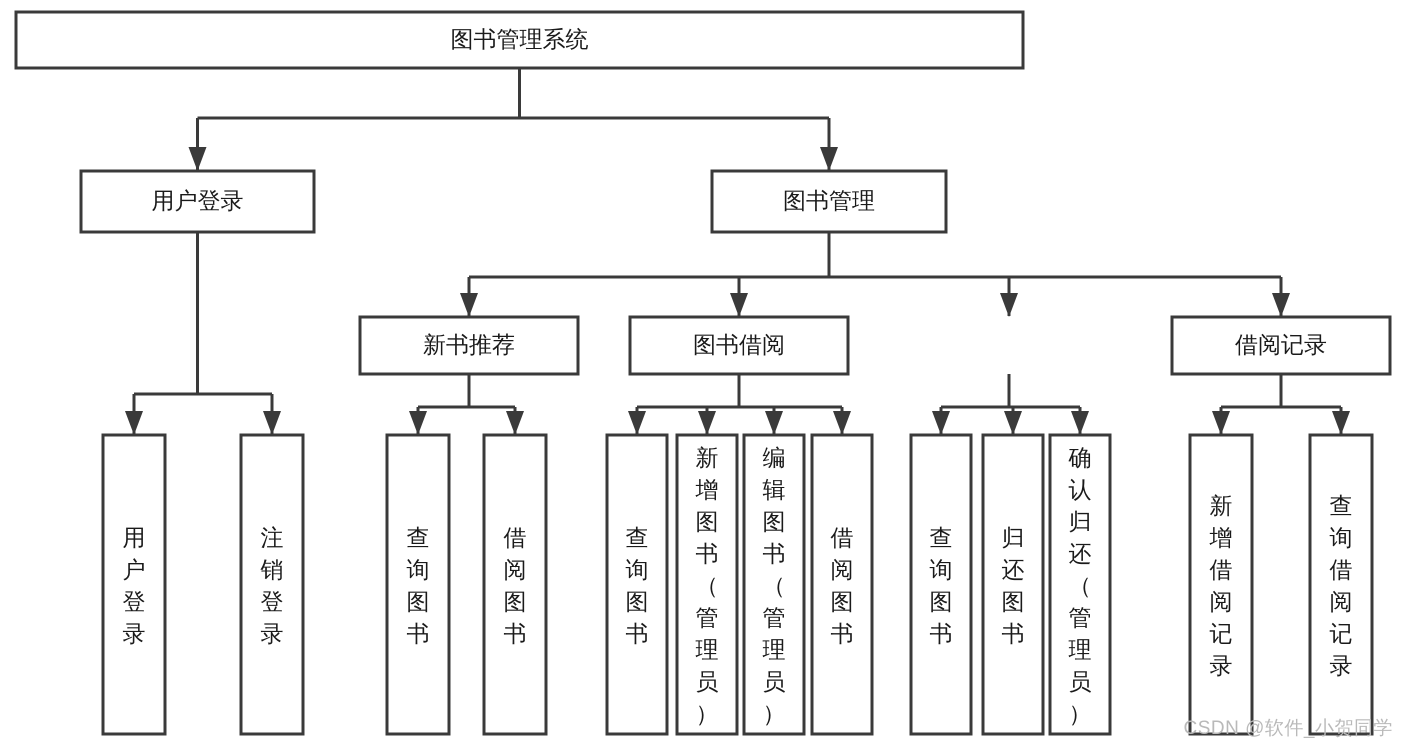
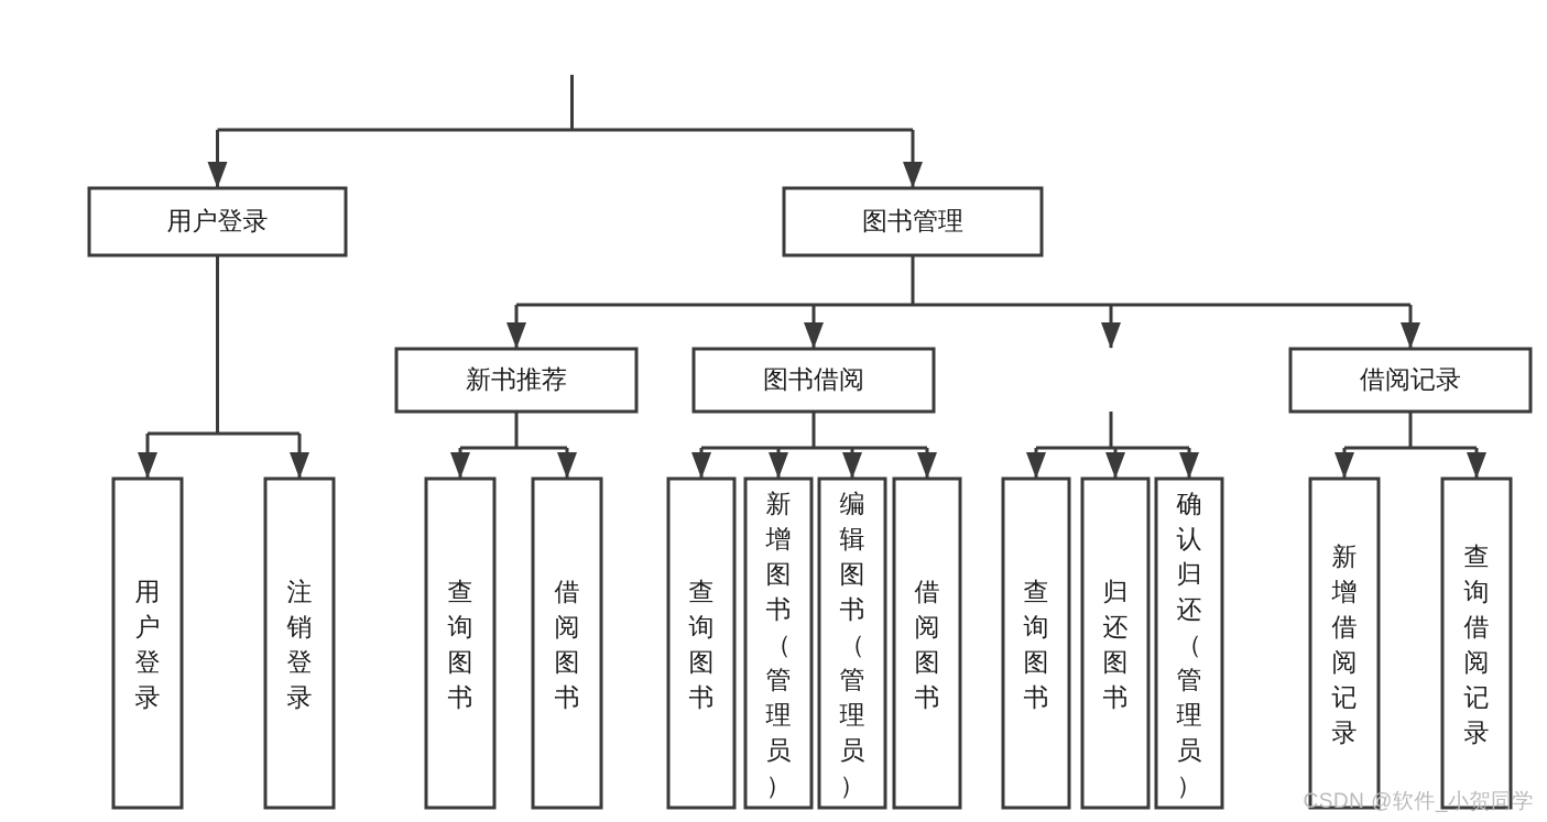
- 图书管理系统
  用户登录
  图书管理
  新书推荐
  图书借阅
  借阅记录
  用户登录
  注销登录
  查询图书
  借阅图书
  查询图书
  新增图书（管理员）
  编辑图书（管理员）
  借阅图书
  查询图书
  归还图书
  确认归还（管理员）
  新增借阅记录
  查询借阅记录
  CSDN @软件_小贺同学
